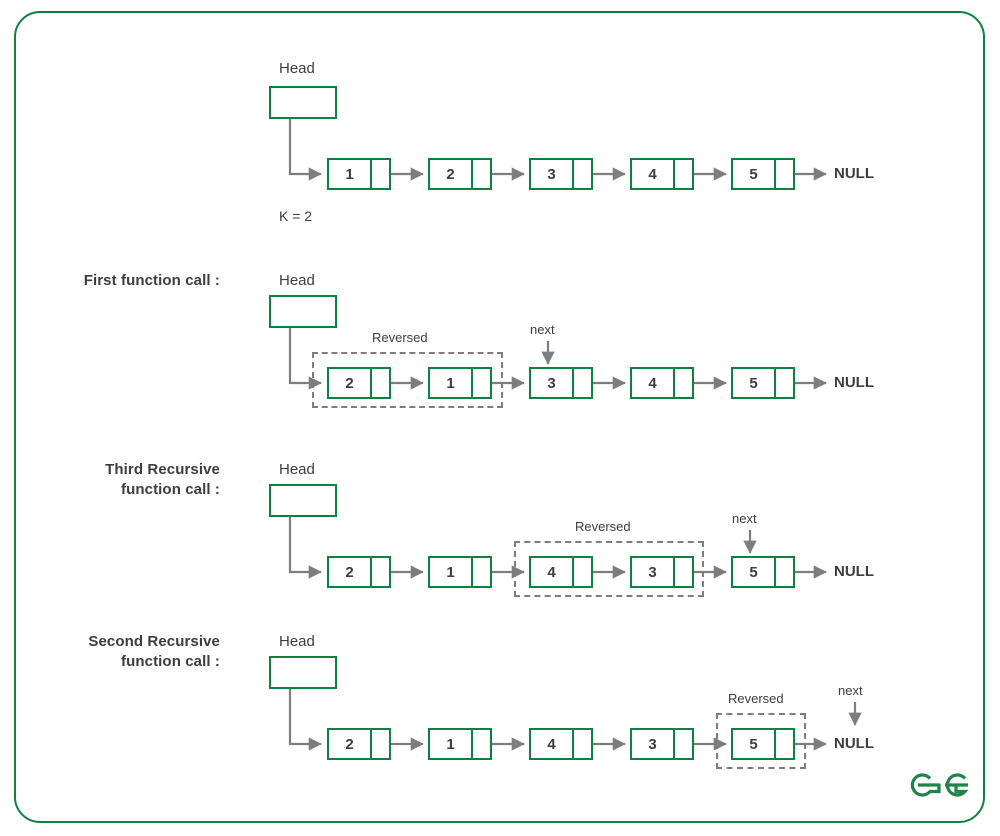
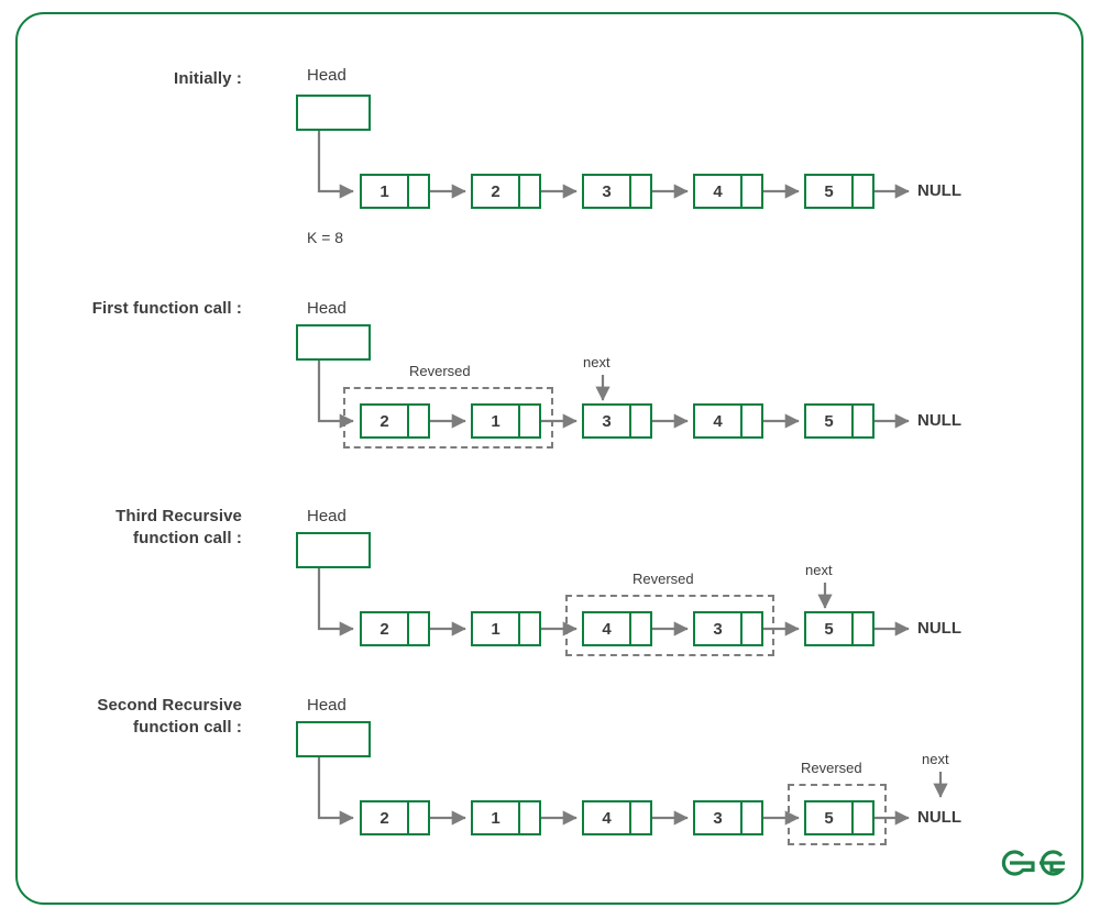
+ Initially :
  Head
  1
  2
  3
  4
  5
  NULL
- K = 2
+ K = 8
  First function call :
  Head
  Reversed
  next
  2
  1
  3
  4
  5
  NULL
  Third Recursive
  function call :
  Head
  Reversed
  next
  2
  1
  4
  3
  5
  NULL
  Second Recursive
  function call :
  Head
  Reversed
  next
  2
  1
  4
  3
  5
  NULL
